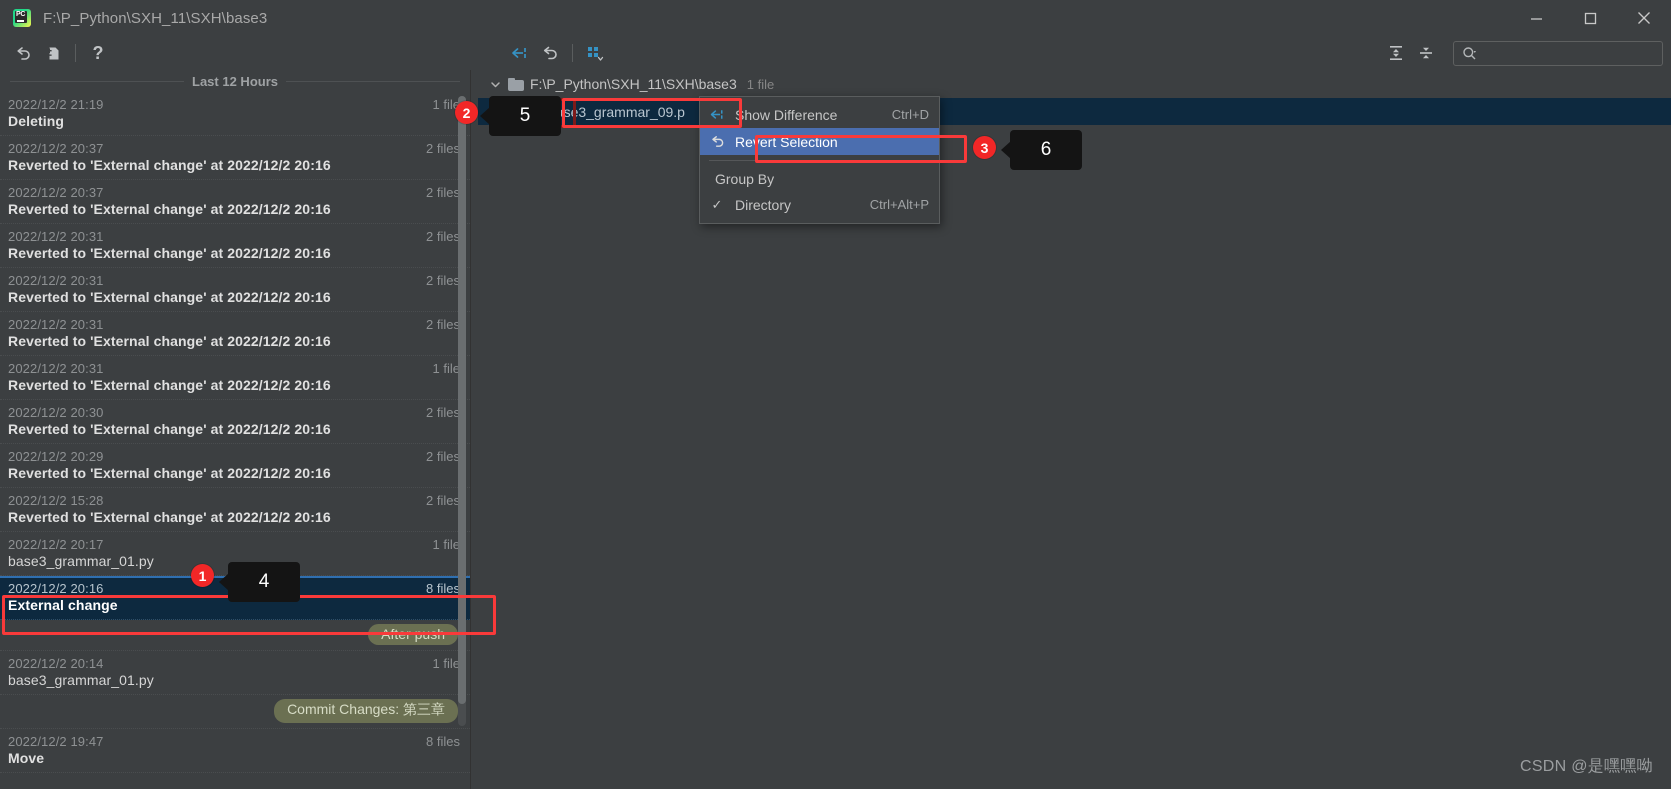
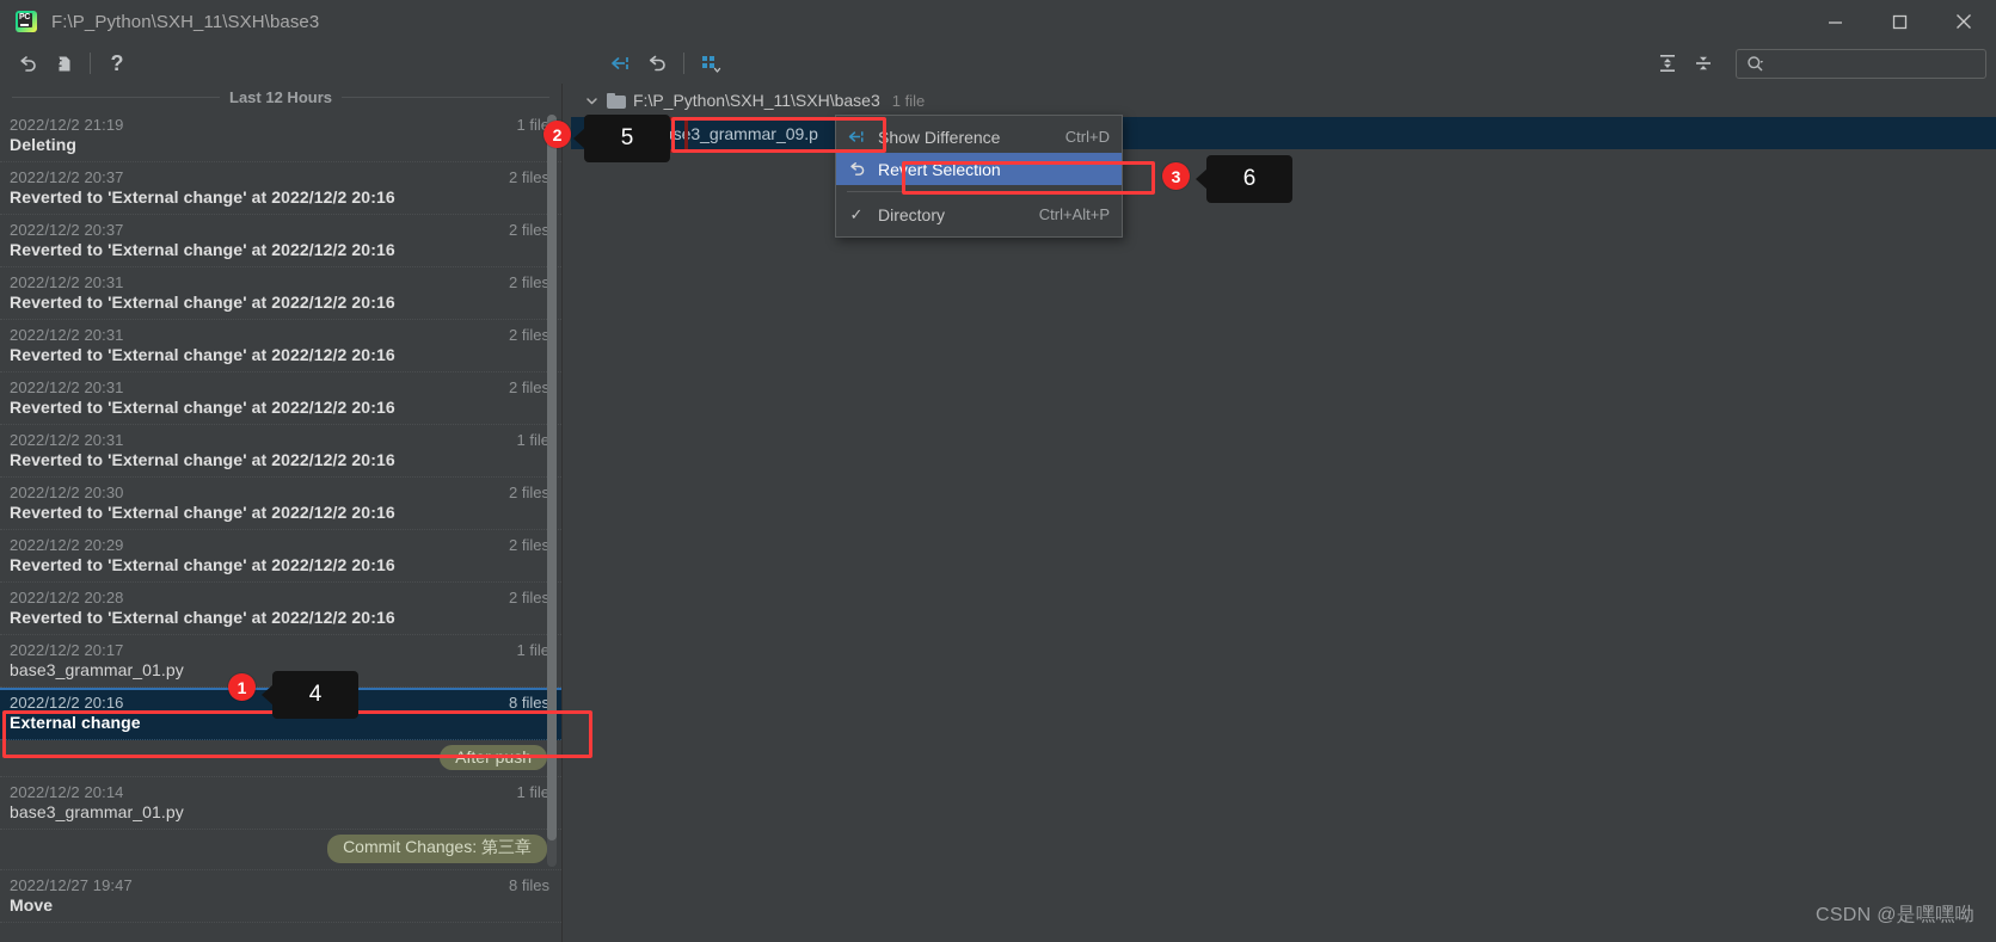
  F:\P_Python\SXH_11\SXH\base3
  ?
  Last 12 Hours
  2022/12/2 21:19
  1 file
  Deleting
  2022/12/2 20:37
  2 files
  Reverted to 'External change' at 2022/12/2 20:16
  2022/12/2 20:37
  2 files
  Reverted to 'External change' at 2022/12/2 20:16
  2022/12/2 20:31
  2 files
  Reverted to 'External change' at 2022/12/2 20:16
  2022/12/2 20:31
  2 files
  Reverted to 'External change' at 2022/12/2 20:16
  2022/12/2 20:31
  2 files
  Reverted to 'External change' at 2022/12/2 20:16
  2022/12/2 20:31
  1 file
  Reverted to 'External change' at 2022/12/2 20:16
  2022/12/2 20:30
  2 files
  Reverted to 'External change' at 2022/12/2 20:16
  2022/12/2 20:29
  2 files
  Reverted to 'External change' at 2022/12/2 20:16
- 2022/12/2 15:28
+ 2022/12/2 20:28
  2 files
  Reverted to 'External change' at 2022/12/2 20:16
  2022/12/2 20:17
  1 file
  base3_grammar_01.py
  2022/12/2 20:16
  8 files
  External change
  After push
  2022/12/2 20:14
  1 file
  base3_grammar_01.py
  Commit Changes: 第三章
- 2022/12/2 19:47
+ 2022/12/27 19:47
  8 files
  Move
  F:\P_Python\SXH_11\SXH\base3
  1 file
  se3_grammar_09.p
  Show Difference
  Ctrl+D
  Revert Selection
- Group By
  ✓
  Directory
  Ctrl+Alt+P
  1
  2
  3
  4
  5
  6
  CSDN @是嘿嘿呦
